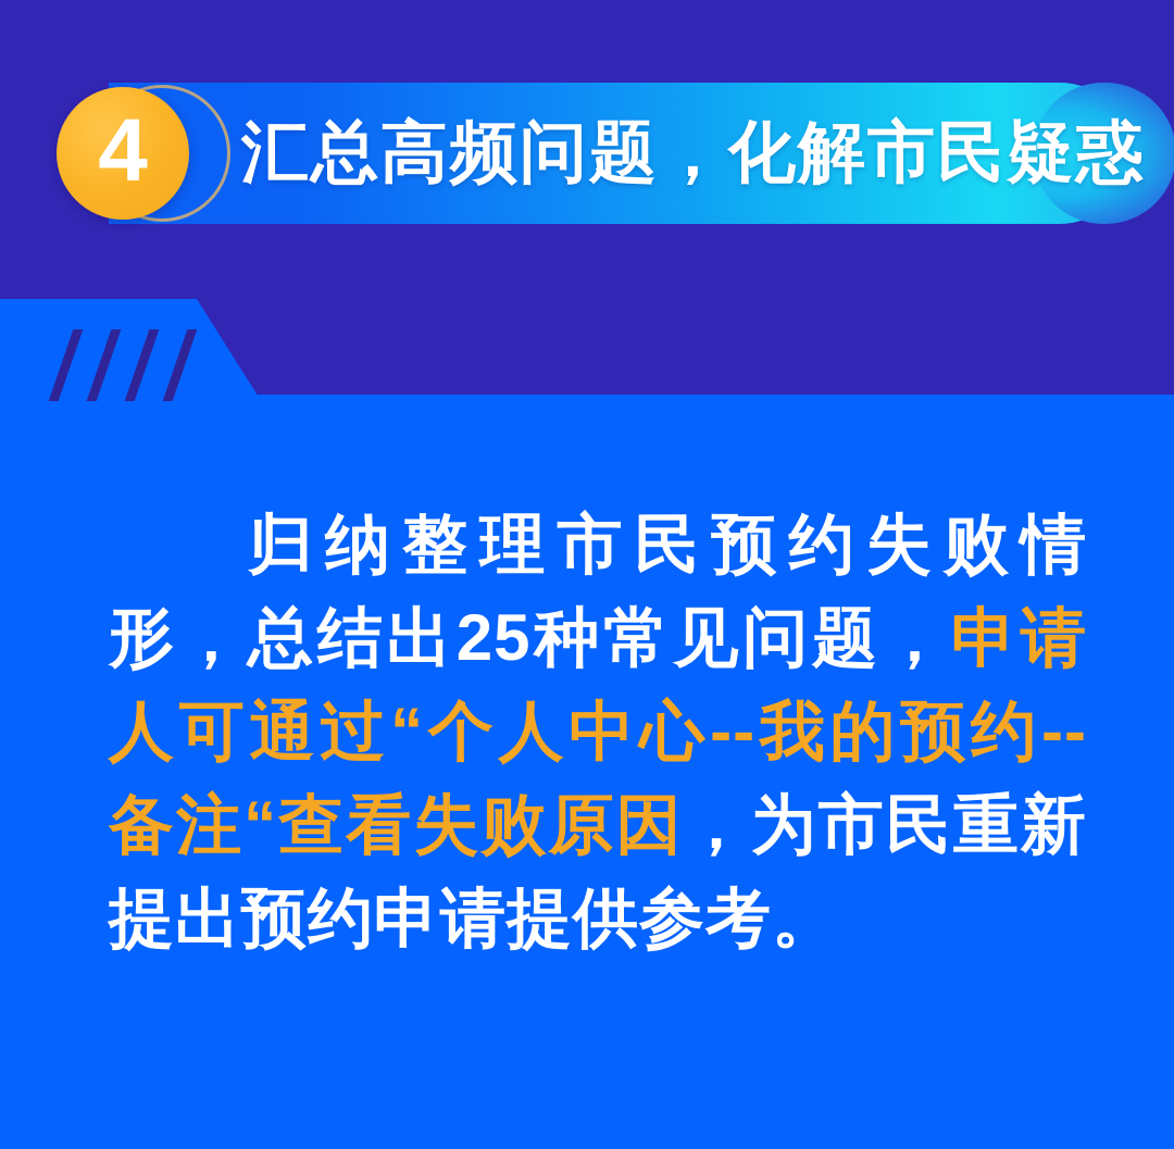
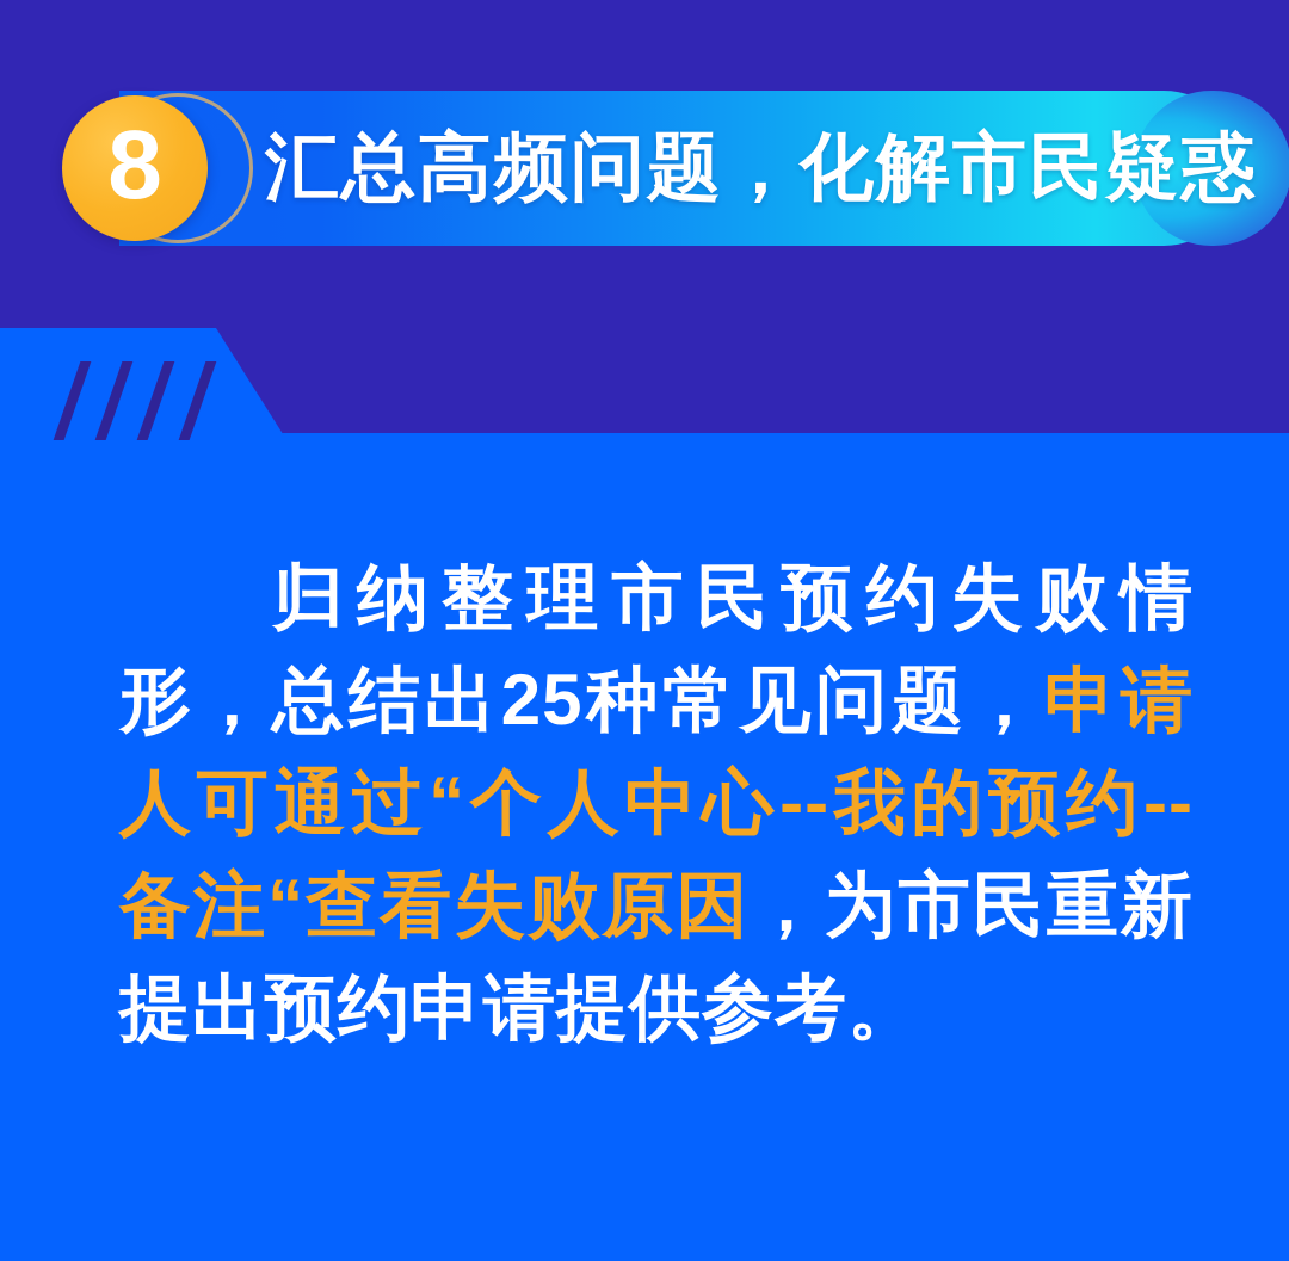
- 4
+ 8
  汇总高频问题，化解市民疑惑
  归纳整理市民预约失败情形，总结出25种常见问题，申请人可通过“个人中心--我的预约--备注“查看失败原因，为市民重新提出预约申请提供参考。
